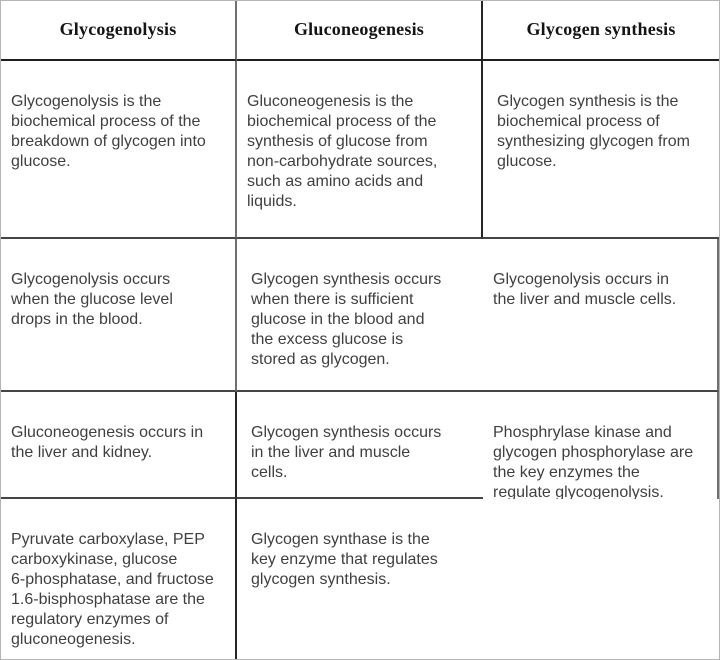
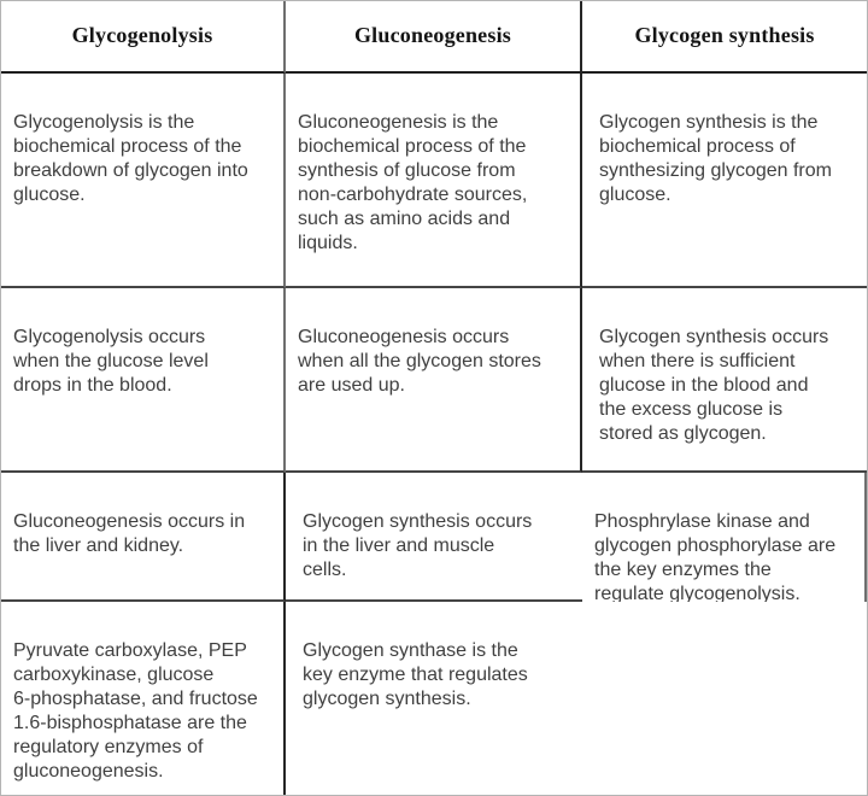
  Glycogenolysis
  Gluconeogenesis
  Glycogen synthesis
  Glycogenolysis is the
  biochemical process of the
  breakdown of glycogen into
  glucose.
  Gluconeogenesis is the
  biochemical process of the
  synthesis of glucose from
  non-carbohydrate sources,
  such as amino acids and
  liquids.
  Glycogen synthesis is the
  biochemical process of
  synthesizing glycogen from
  glucose.
  Glycogenolysis occurs
  when the glucose level
  drops in the blood.
+ Gluconeogenesis occurs
+ when all the glycogen stores
+ are used up.
  Glycogen synthesis occurs
  when there is sufficient
  glucose in the blood and
  the excess glucose is
  stored as glycogen.
- Glycogenolysis occurs in
- the liver and muscle cells.
  Gluconeogenesis occurs in
  the liver and kidney.
  Glycogen synthesis occurs
  in the liver and muscle
  cells.
  Phosphrylase kinase and
  glycogen phosphorylase are
  the key enzymes the
  regulate glycogenolysis.
  Pyruvate carboxylase, PEP
  carboxykinase, glucose
  6-phosphatase, and fructose
  1.6-bisphosphatase are the
  regulatory enzymes of
  gluconeogenesis.
  Glycogen synthase is the
  key enzyme that regulates
  glycogen synthesis.
